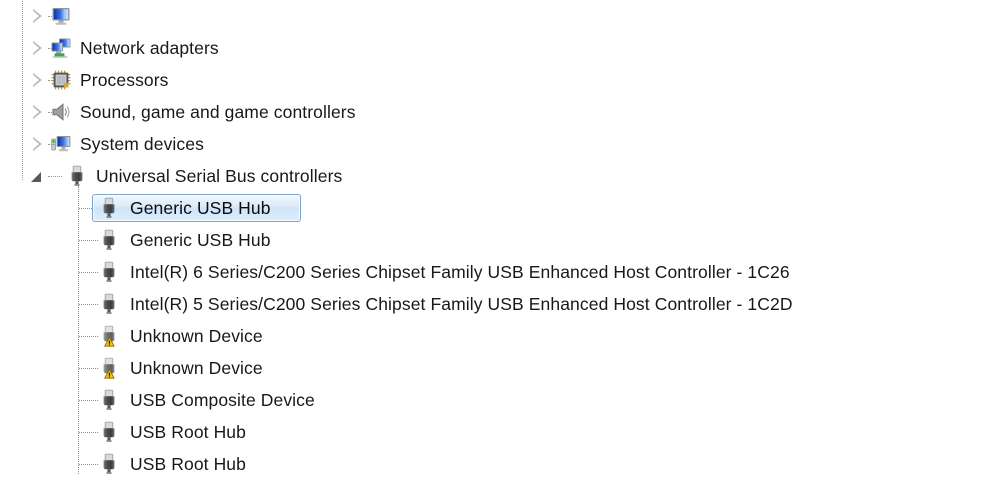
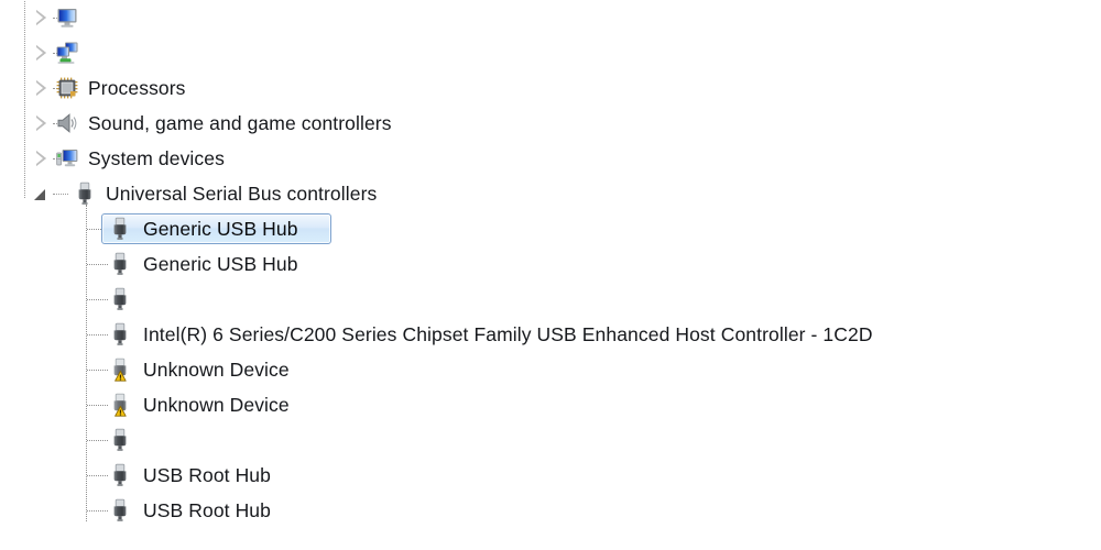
- Network adapters
  Processors
  Sound, game and game controllers
  System devices
  Universal Serial Bus controllers
  Generic USB Hub
  Generic USB Hub
- Intel(R) 6 Series/C200 Series Chipset Family USB Enhanced Host Controller - 1C26
- Intel(R) 5 Series/C200 Series Chipset Family USB Enhanced Host Controller - 1C2D
+ Intel(R) 6 Series/C200 Series Chipset Family USB Enhanced Host Controller - 1C2D
  Unknown Device
  Unknown Device
- USB Composite Device
  USB Root Hub
  USB Root Hub
